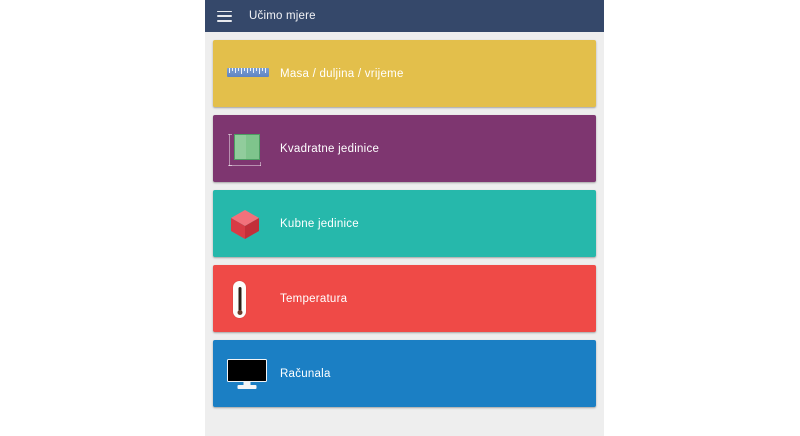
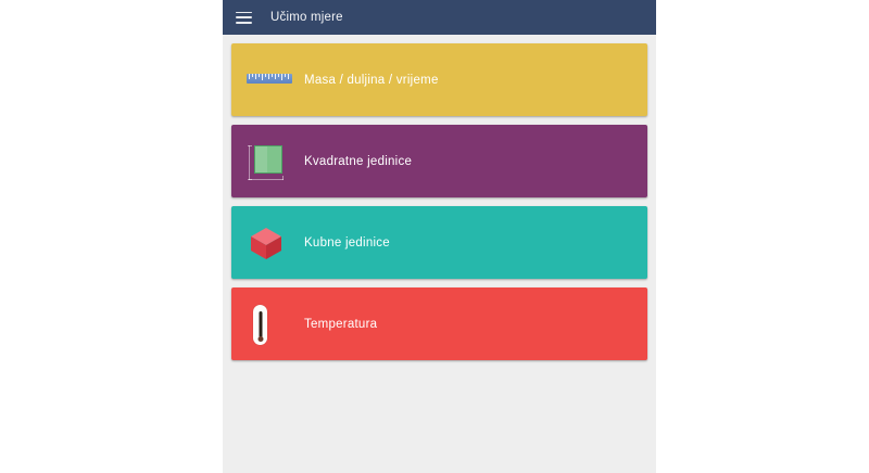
  Učimo mjere
  Masa / duljina / vrijeme
  Kvadratne jedinice
  Kubne jedinice
  Temperatura
- Računala
